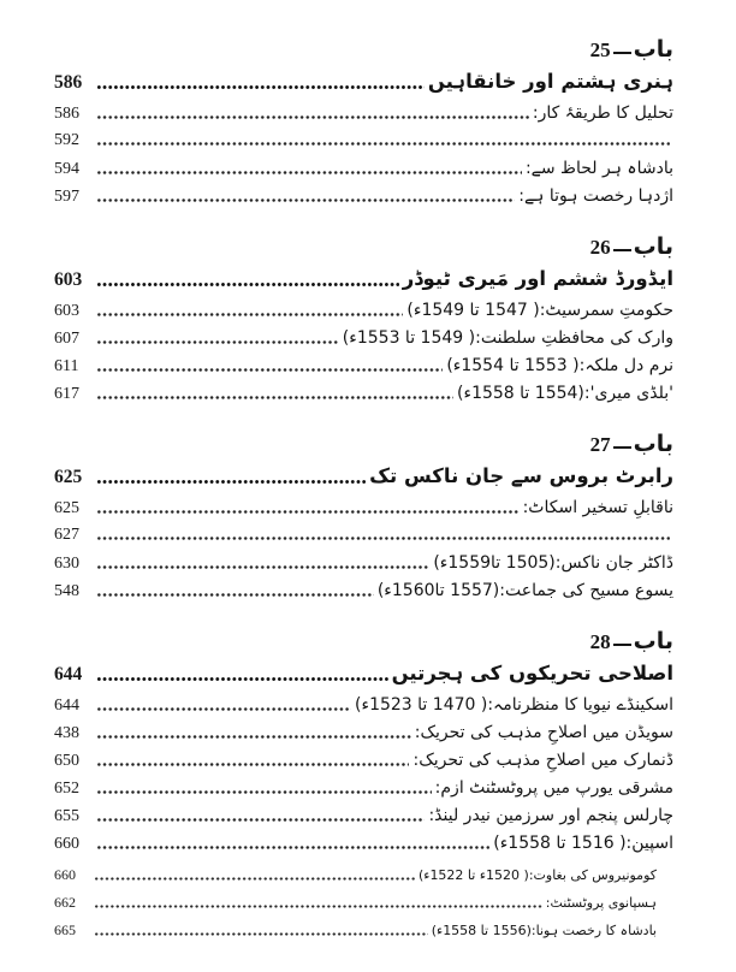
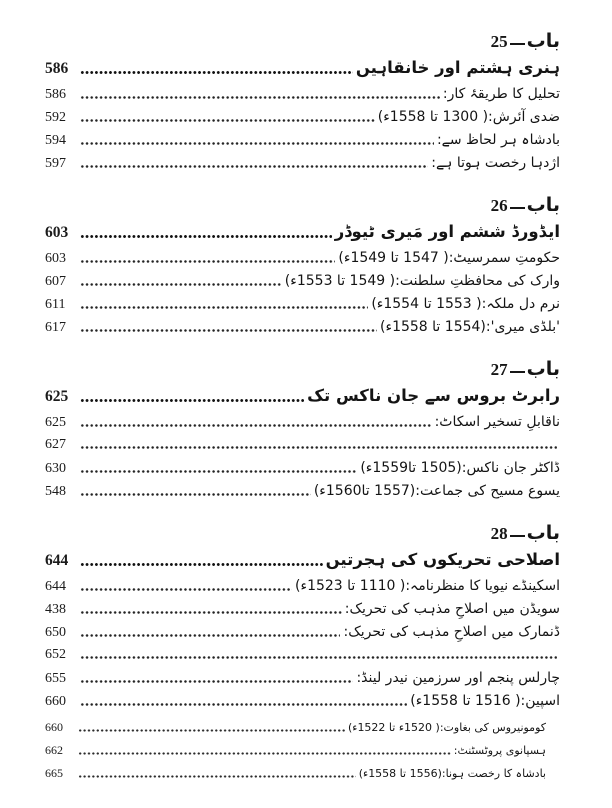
  25 باب
  586
  ہنری ہشتم اور خانقاہیں
  586
  تحلیل کا طریقۂ کار:
  592
+ ضدی آئرش:( 1300 تا 1558ء)
  594
  بادشاہ ہر لحاظ سے:
  597
  اژدہا رخصت ہوتا ہے:
  26 باب
  603
  ایڈورڈ ششم اور مَیری ٹیوڈر
  603
  حکومتِ سمرسیٹ:( 1547 تا 1549ء)
  607
  وارک کی محافظتِ سلطنت:( 1549 تا 1553ء)
  611
  نرم دل ملکہ:( 1553 تا 1554ء)
  617
  'بلڈی میری':(1554 تا 1558ء)
  27 باب
  625
  رابرٹ بروس سے جان ناکس تک
  625
  ناقابلِ تسخیر اسکاٹ:
  627
  630
  ڈاکٹر جان ناکس:(1505 تا1559ء)
  548
  یسوع مسیح کی جماعت:(1557 تا1560ء)
  28 باب
  644
  اصلاحی تحریکوں کی ہجرتیں
  644
- اسکینڈے نیویا کا منظرنامہ:( 1470 تا 1523ء)
+ اسکینڈے نیویا کا منظرنامہ:( 1110 تا 1523ء)
  438
  سویڈن میں اصلاحِ مذہب کی تحریک:
  650
  ڈنمارک میں اصلاحِ مذہب کی تحریک:
  652
- مشرقی یورپ میں پروٹسٹنٹ ازم:
  655
  چارلس پنجم اور سرزمین نیدر لینڈ:
  660
  اسپین:( 1516 تا 1558ء)
  660
  کومونیروس کی بغاوت:( 1520ء تا 1522ء)
  662
  ہسپانوی پروٹسٹنٹ:
  665
  بادشاہ کا رخصت ہونا:(1556 تا 1558ء)
